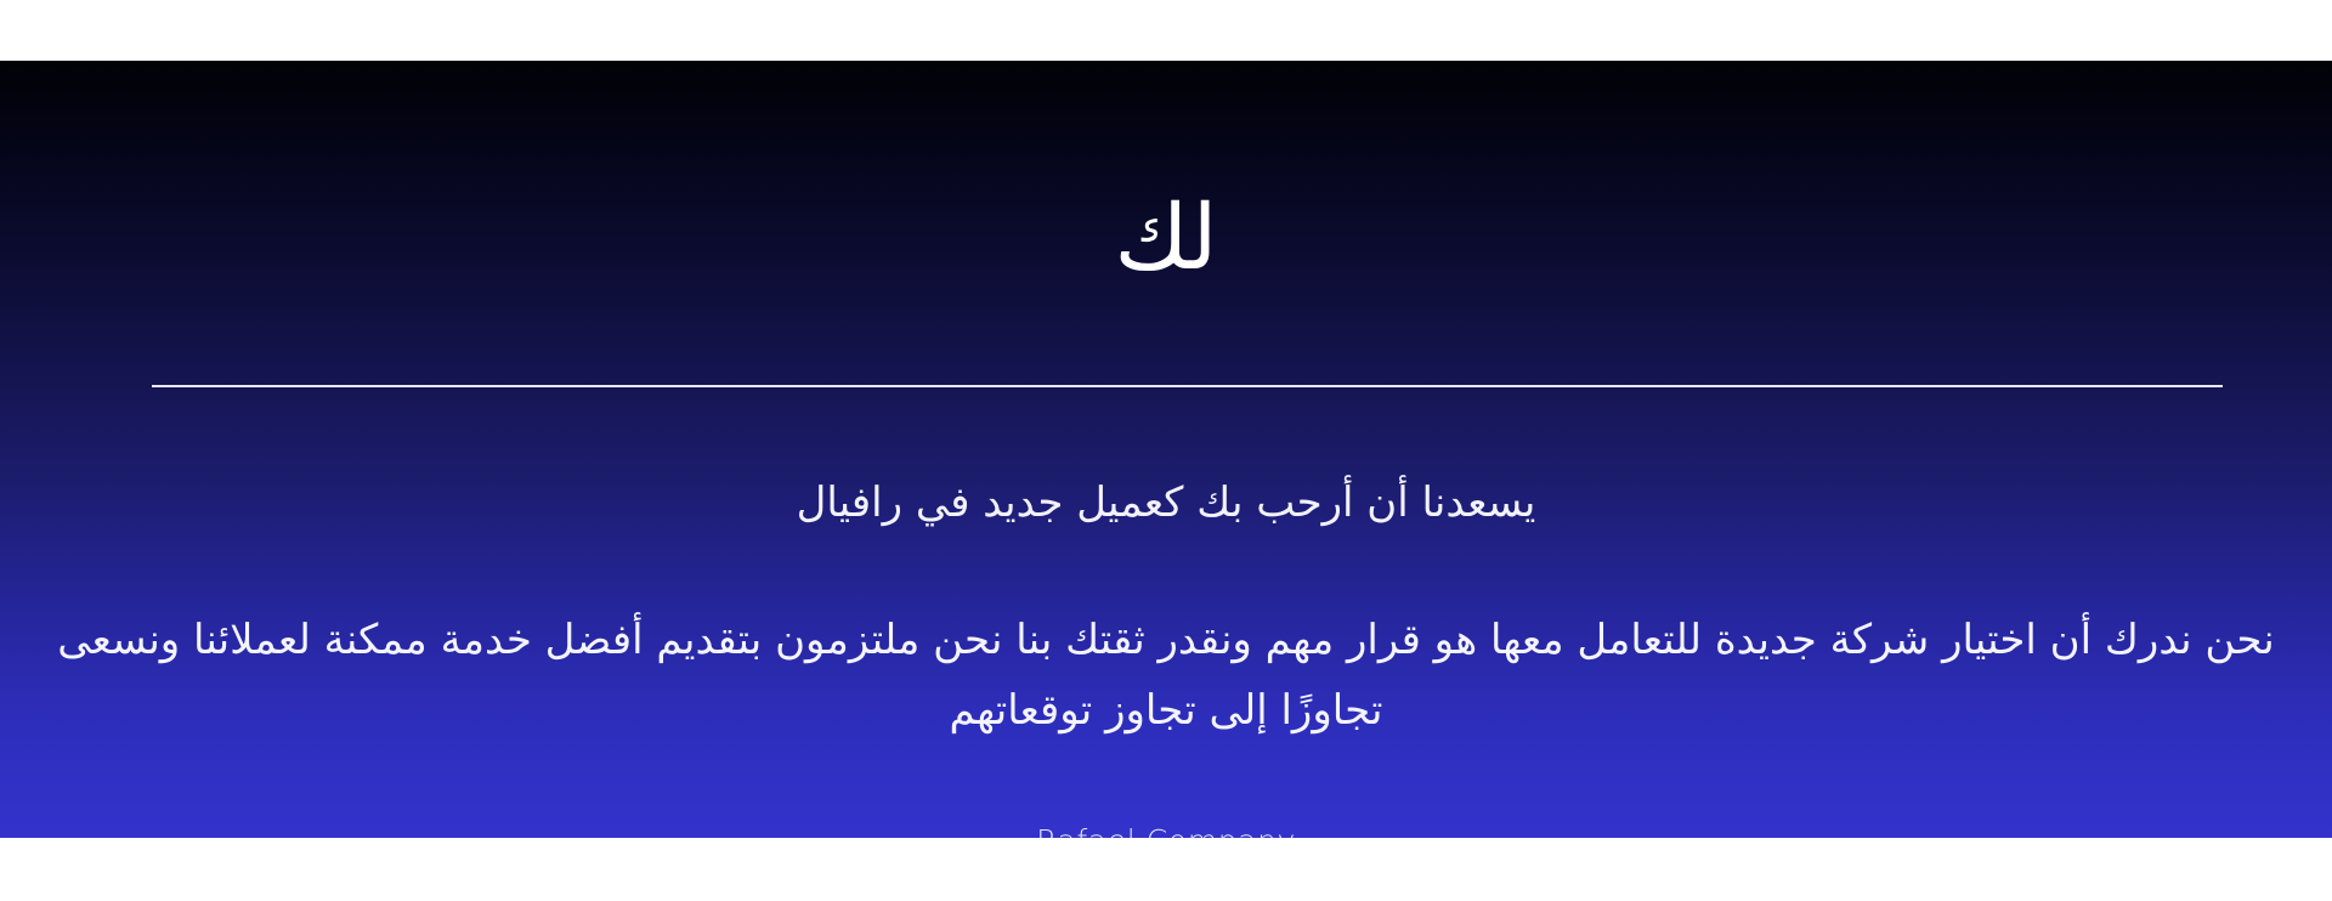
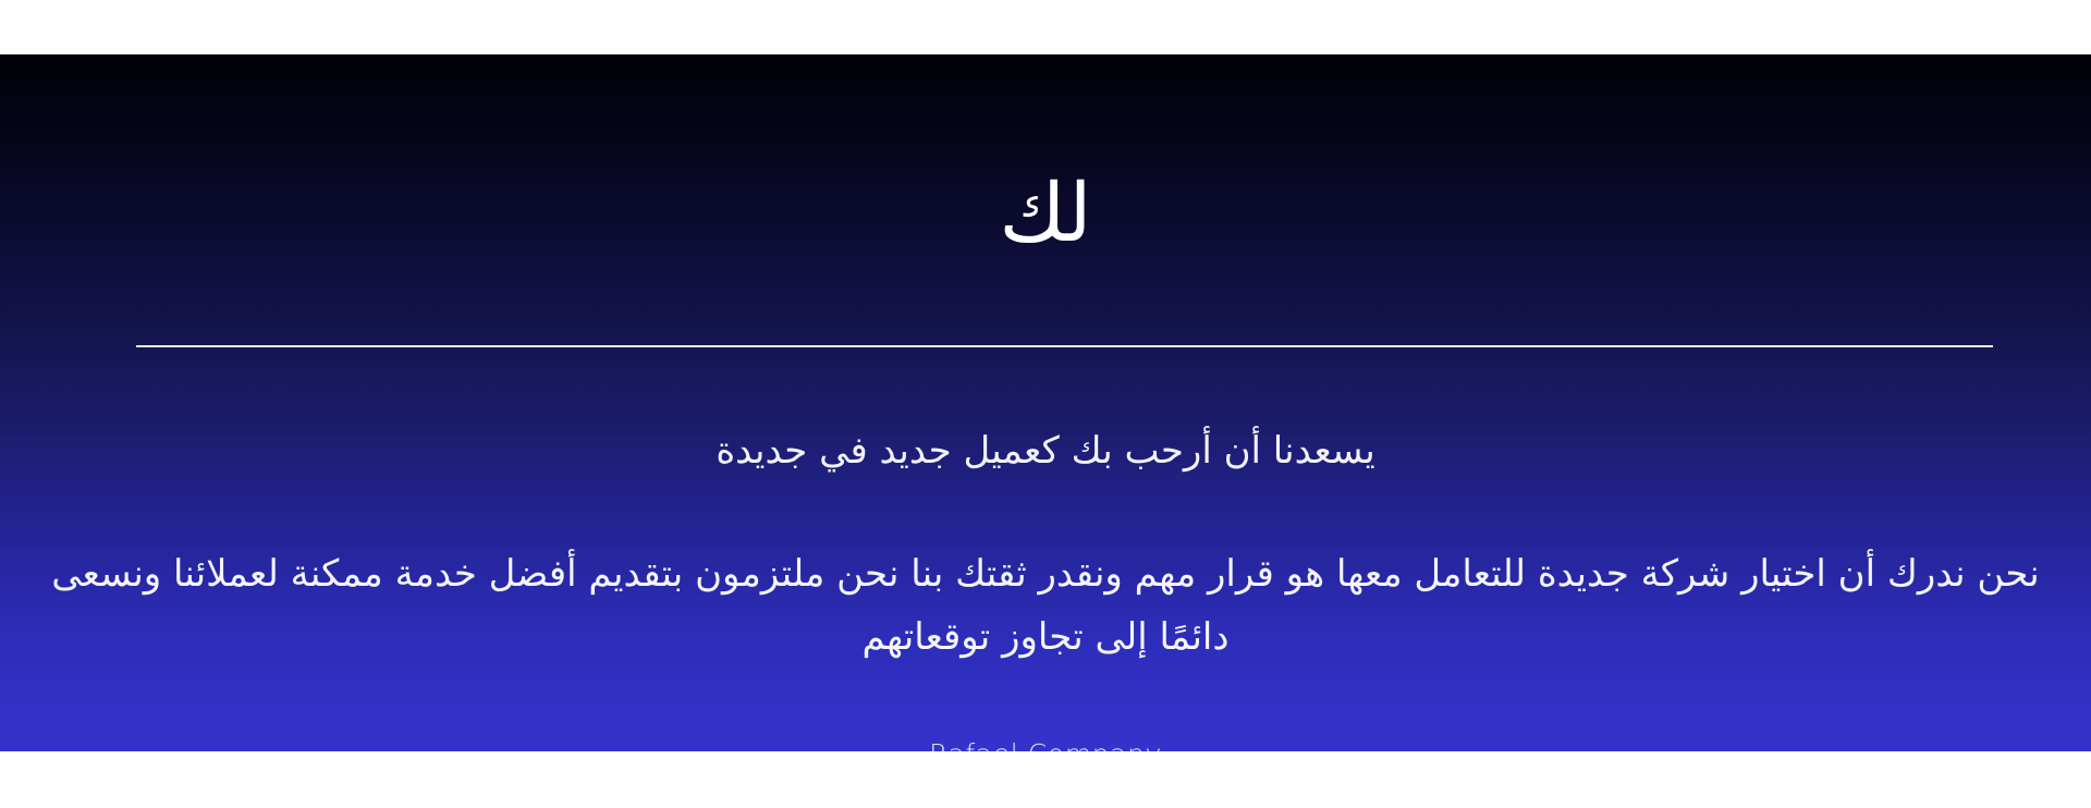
  لك
- يسعدنا أن أرحب بك كعميل جديد في رافيال
+ يسعدنا أن أرحب بك كعميل جديد في جديدة
- نحن ندرك أن اختيار شركة جديدة للتعامل معها هو قرار مهم ونقدر ثقتك بنا نحن ملتزمون بتقديم أفضل خدمة ممكنة لعملائنا ونسعى تجاوزًا إلى تجاوز توقعاتهم
+ نحن ندرك أن اختيار شركة جديدة للتعامل معها هو قرار مهم ونقدر ثقتك بنا نحن ملتزمون بتقديم أفضل خدمة ممكنة لعملائنا ونسعى دائمًا إلى تجاوز توقعاتهم
